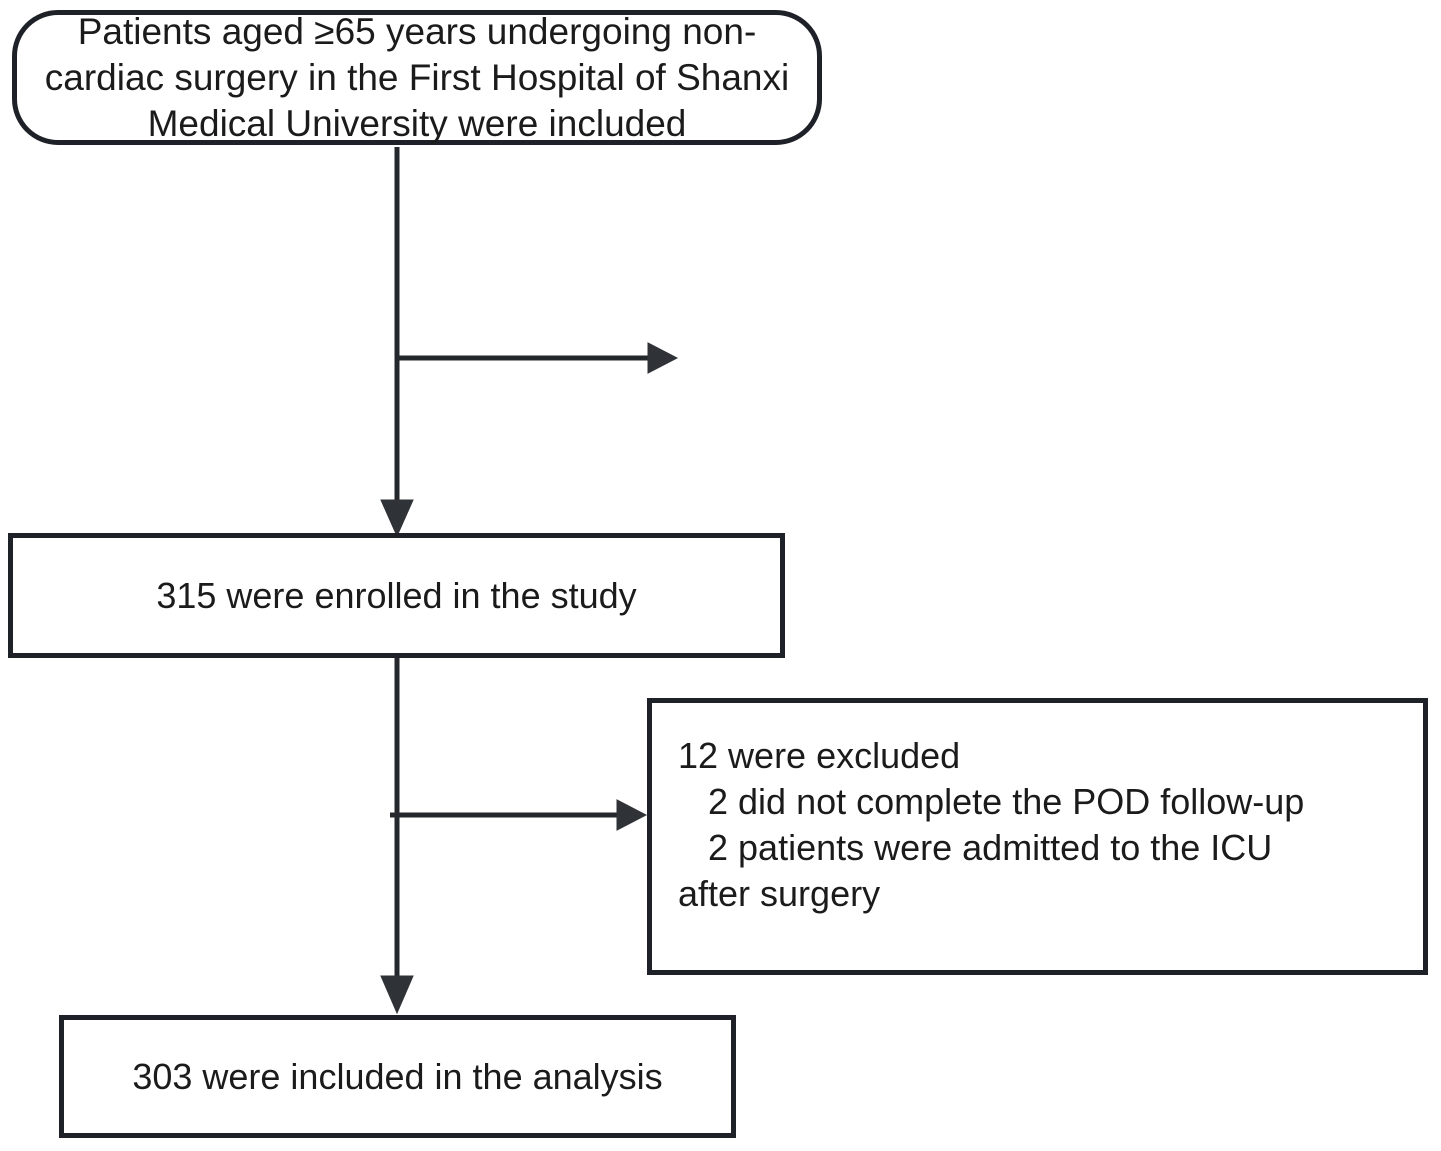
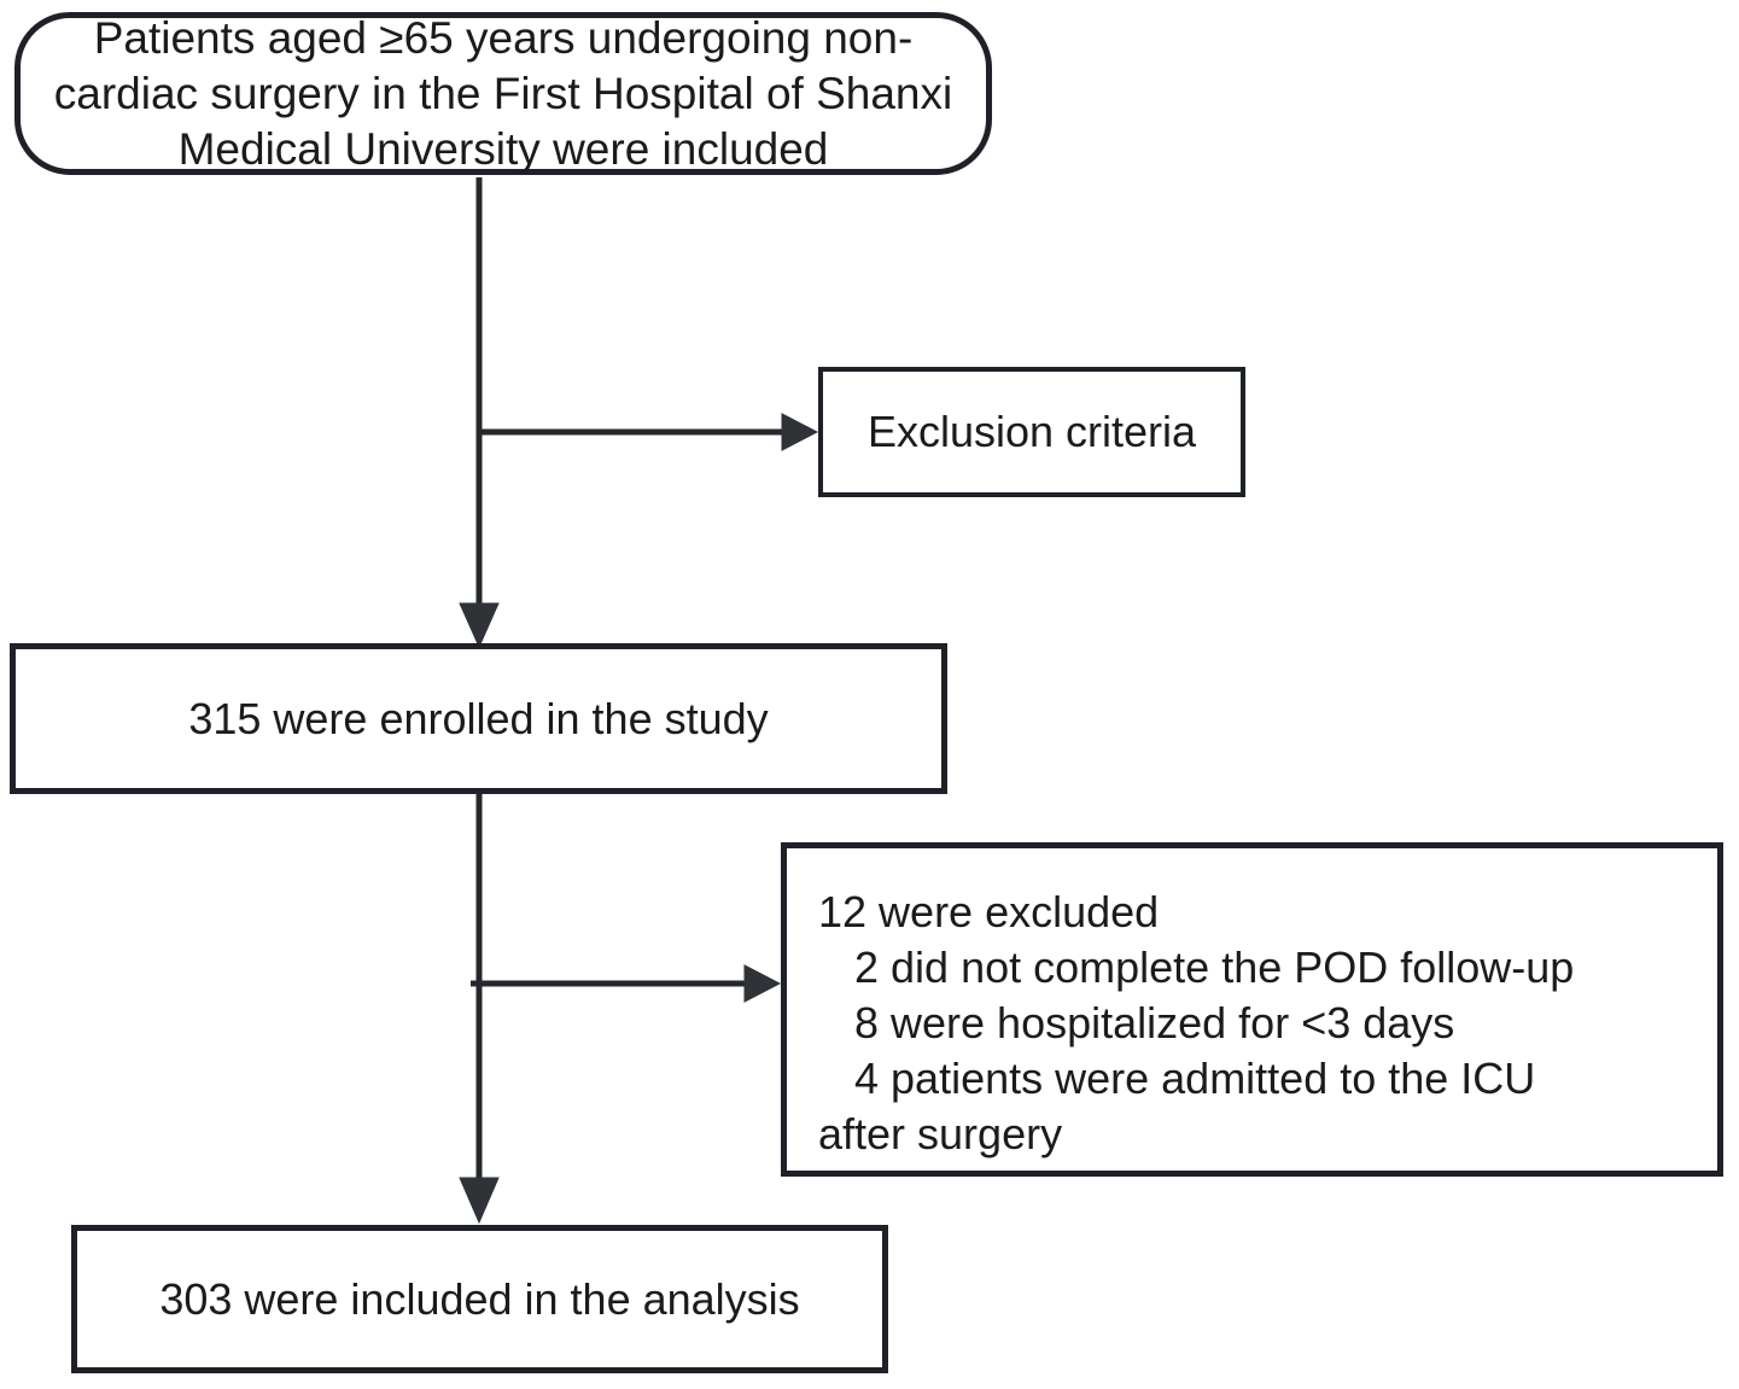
  Patients aged ≥65 years undergoing non-cardiac surgery in the First Hospital of Shanxi Medical University were included
+ Exclusion criteria
  315 were enrolled in the study
  12 were excluded
  2 did not complete the POD follow-up
+ 8 were hospitalized for <3 days
- 2 patients were admitted to the ICU
+ 4 patients were admitted to the ICU
  after surgery
  303 were included in the analysis
